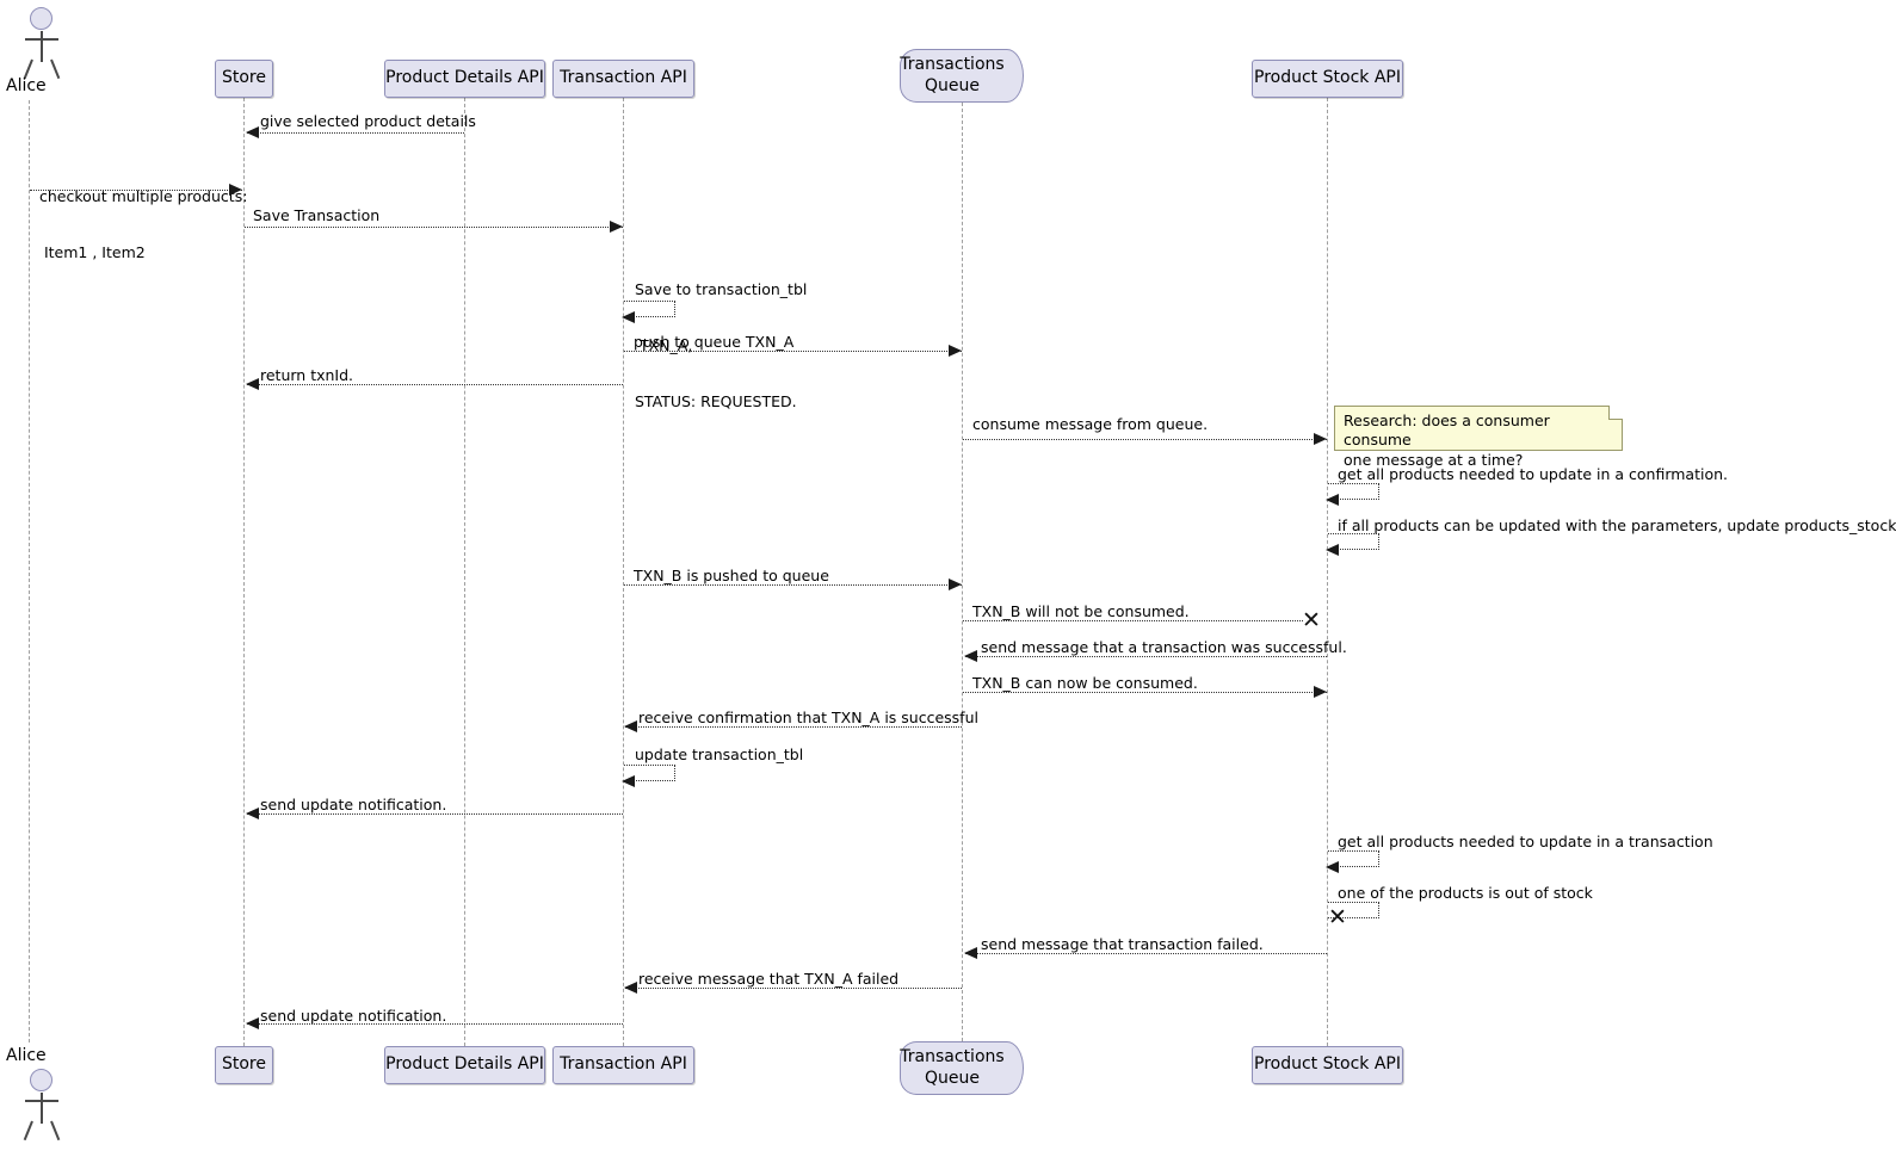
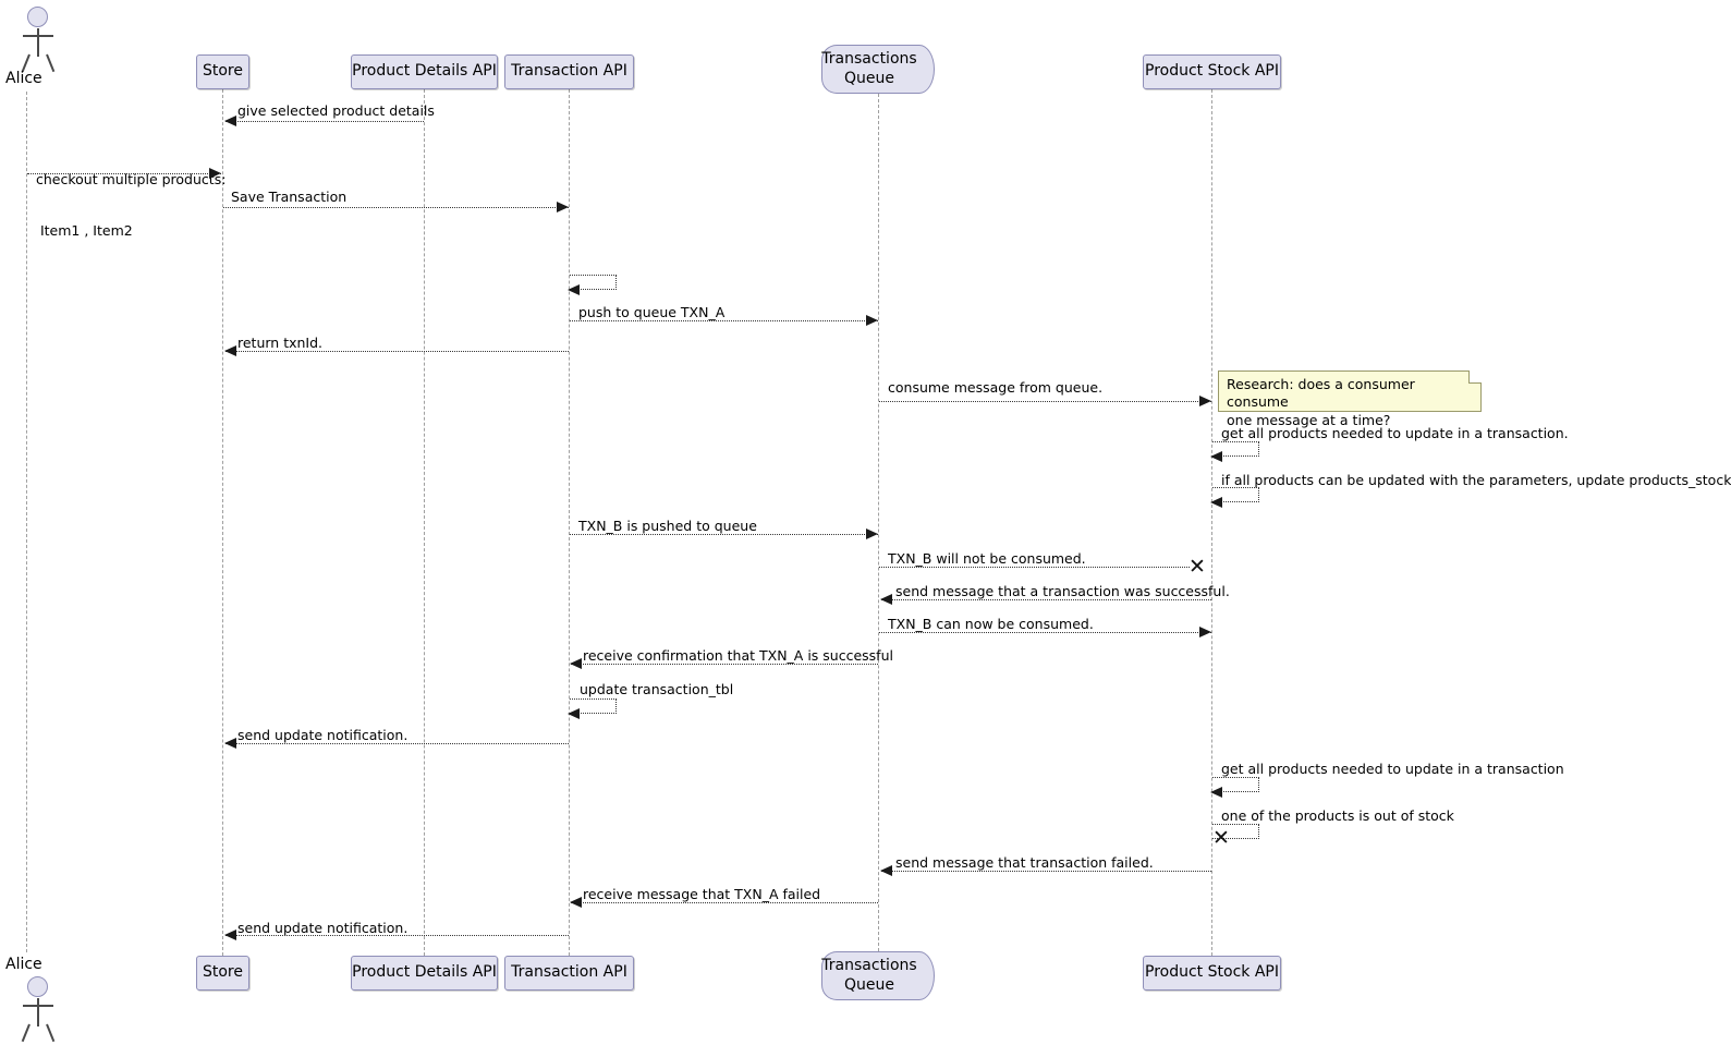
  Alice
  Store
  Product Details API
  Transaction API
  Transactions
  Queue
  Product Stock API
  give selected product details
  checkout multiple products:
  Item1 , Item2
  Save Transaction
- Save to transaction_tbl
- TXN_A,
- STATUS: REQUESTED.
  push to queue TXN_A
  return txnId.
  consume message from queue.
  Research: does a consumer consume
  one message at a time?
- get all products needed to update in a confirmation.
+ get all products needed to update in a transaction.
  if all products can be updated with the parameters, update products_stock
  TXN_B is pushed to queue
  TXN_B will not be consumed.
  ✕
  send message that a transaction was successful.
  TXN_B can now be consumed.
  receive confirmation that TXN_A is successful
  update transaction_tbl
  send update notification.
  get all products needed to update in a transaction
  one of the products is out of stock
  ✕
  send message that transaction failed.
  receive message that TXN_A failed
  send update notification.
  Alice
  Store
  Product Details API
  Transaction API
  Transactions
  Queue
  Product Stock API
